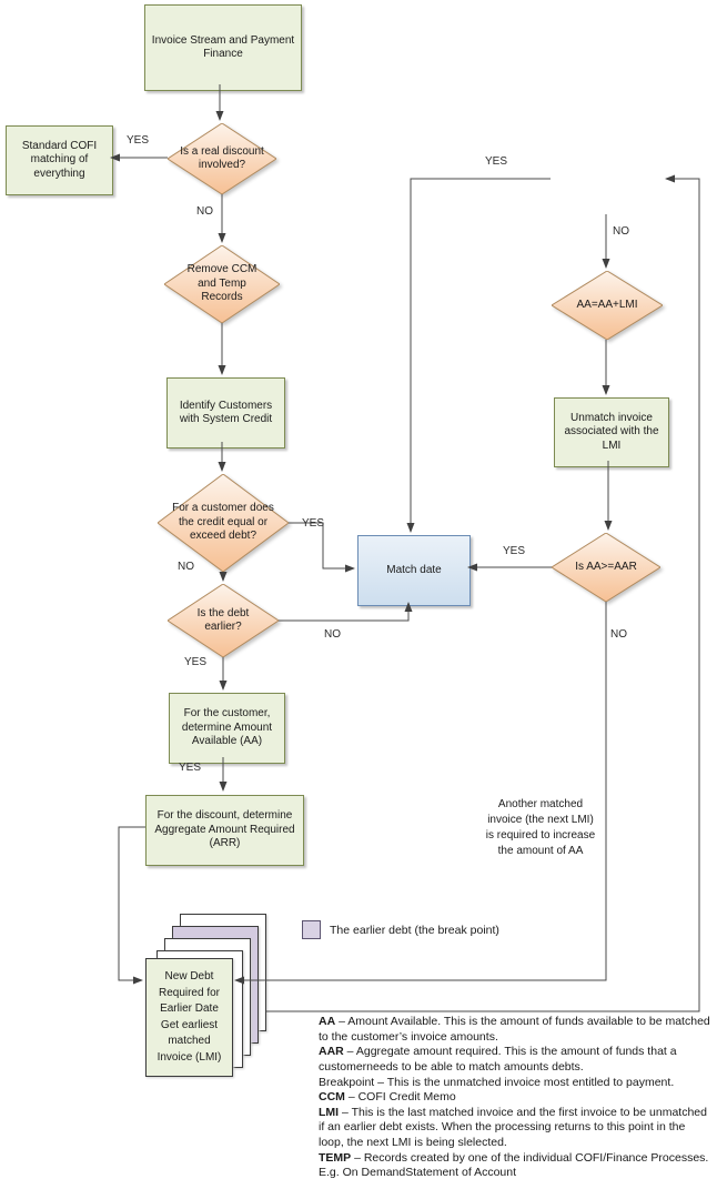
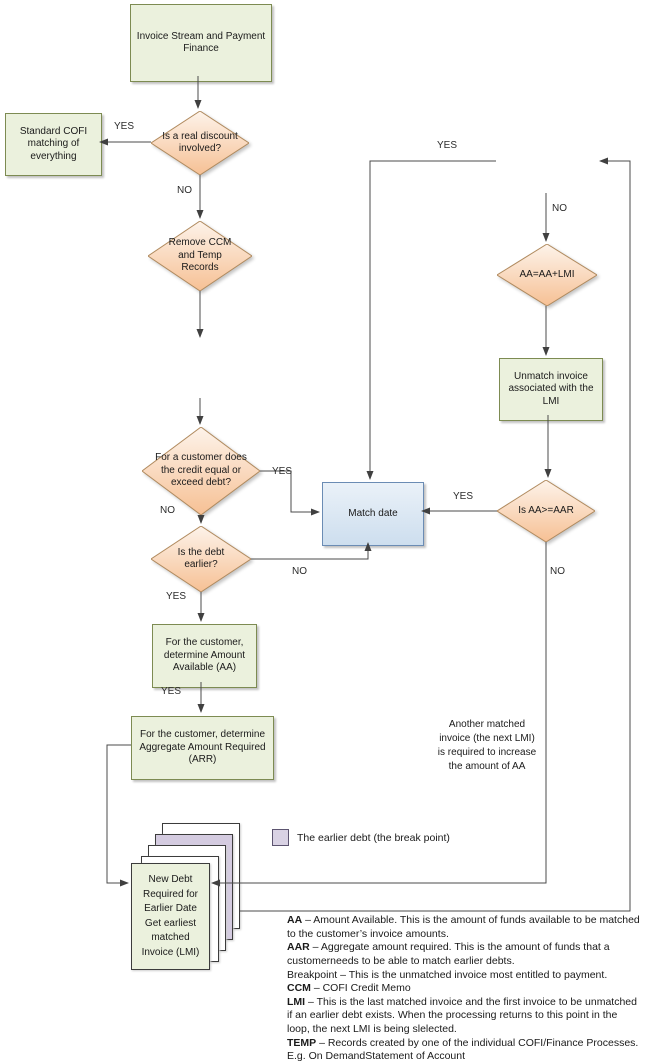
  Invoice Stream and Payment Finance
  Standard COFI matching of everything
- Identify Customers with System Credit
  For the customer, determine Amount Available (AA)
- For the discount, determine Aggregate Amount Required (ARR)
+ For the customer, determine Aggregate Amount Required (ARR)
  Match date
  Unmatch invoice associated with the LMI
  Is a real discount involved?
  Remove CCM and Temp Records
  For a customer does the credit equal or exceed debt?
  Is the debt earlier?
  AA=AA+LMI
  Is AA>=AAR
  New Debt
  Required for
  Earlier Date
  Get earliest
  matched
  Invoice (LMI)
  YES
  NO
  YES
  NO
  NO
  YES
  YES
  YES
  NO
  YES
  NO
  Another matched
  invoice (the next LMI)
  is required to increase
  the amount of AA
  The earlier debt (the break point)
  AA – Amount Available. This is the amount of funds available to be matched to the customer’s invoice amounts.
- AAR – Aggregate amount required. This is the amount of funds that a customerneeds to be able to match amounts debts.
+ AAR – Aggregate amount required. This is the amount of funds that a customerneeds to be able to match earlier debts.
  Breakpoint – This is the unmatched invoice most entitled to payment.
  CCM – COFI Credit Memo
  LMI – This is the last matched invoice and the first invoice to be unmatched if an earlier debt exists. When the processing returns to this point in the loop, the next LMI is being slelected.
  TEMP – Records created by one of the individual COFI/Finance Processes. E.g. On DemandStatement of Account
